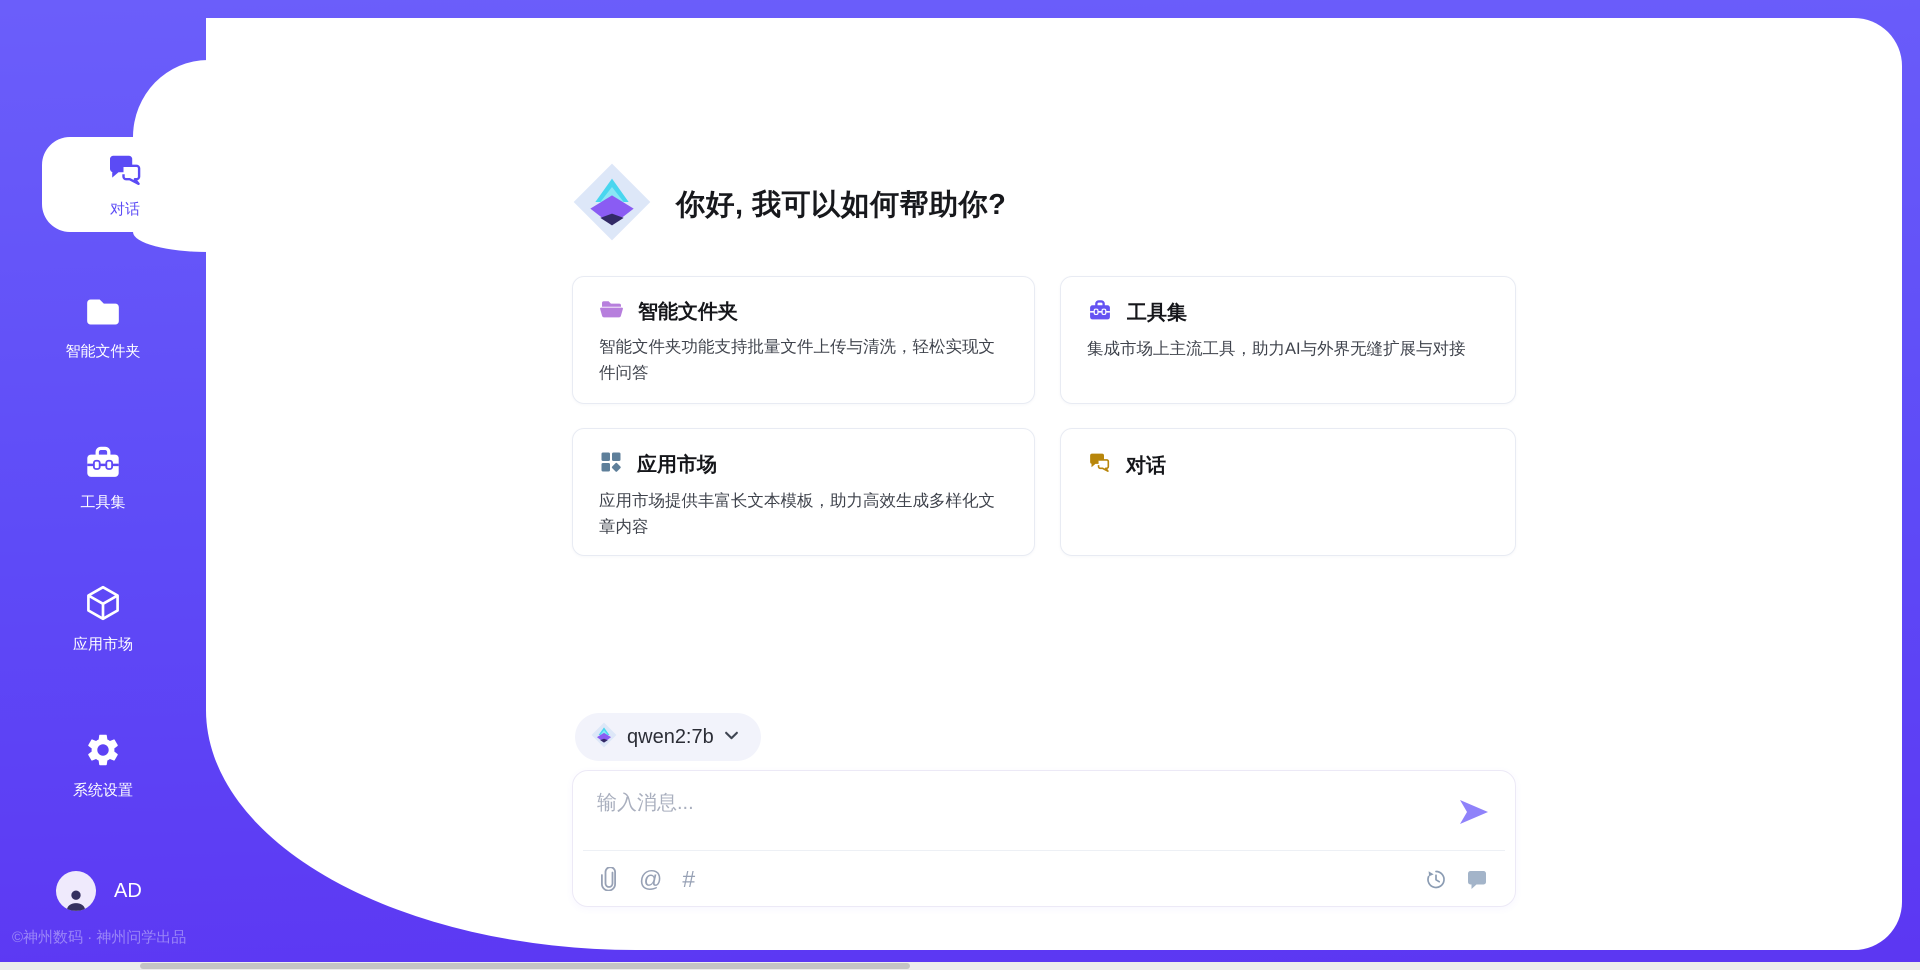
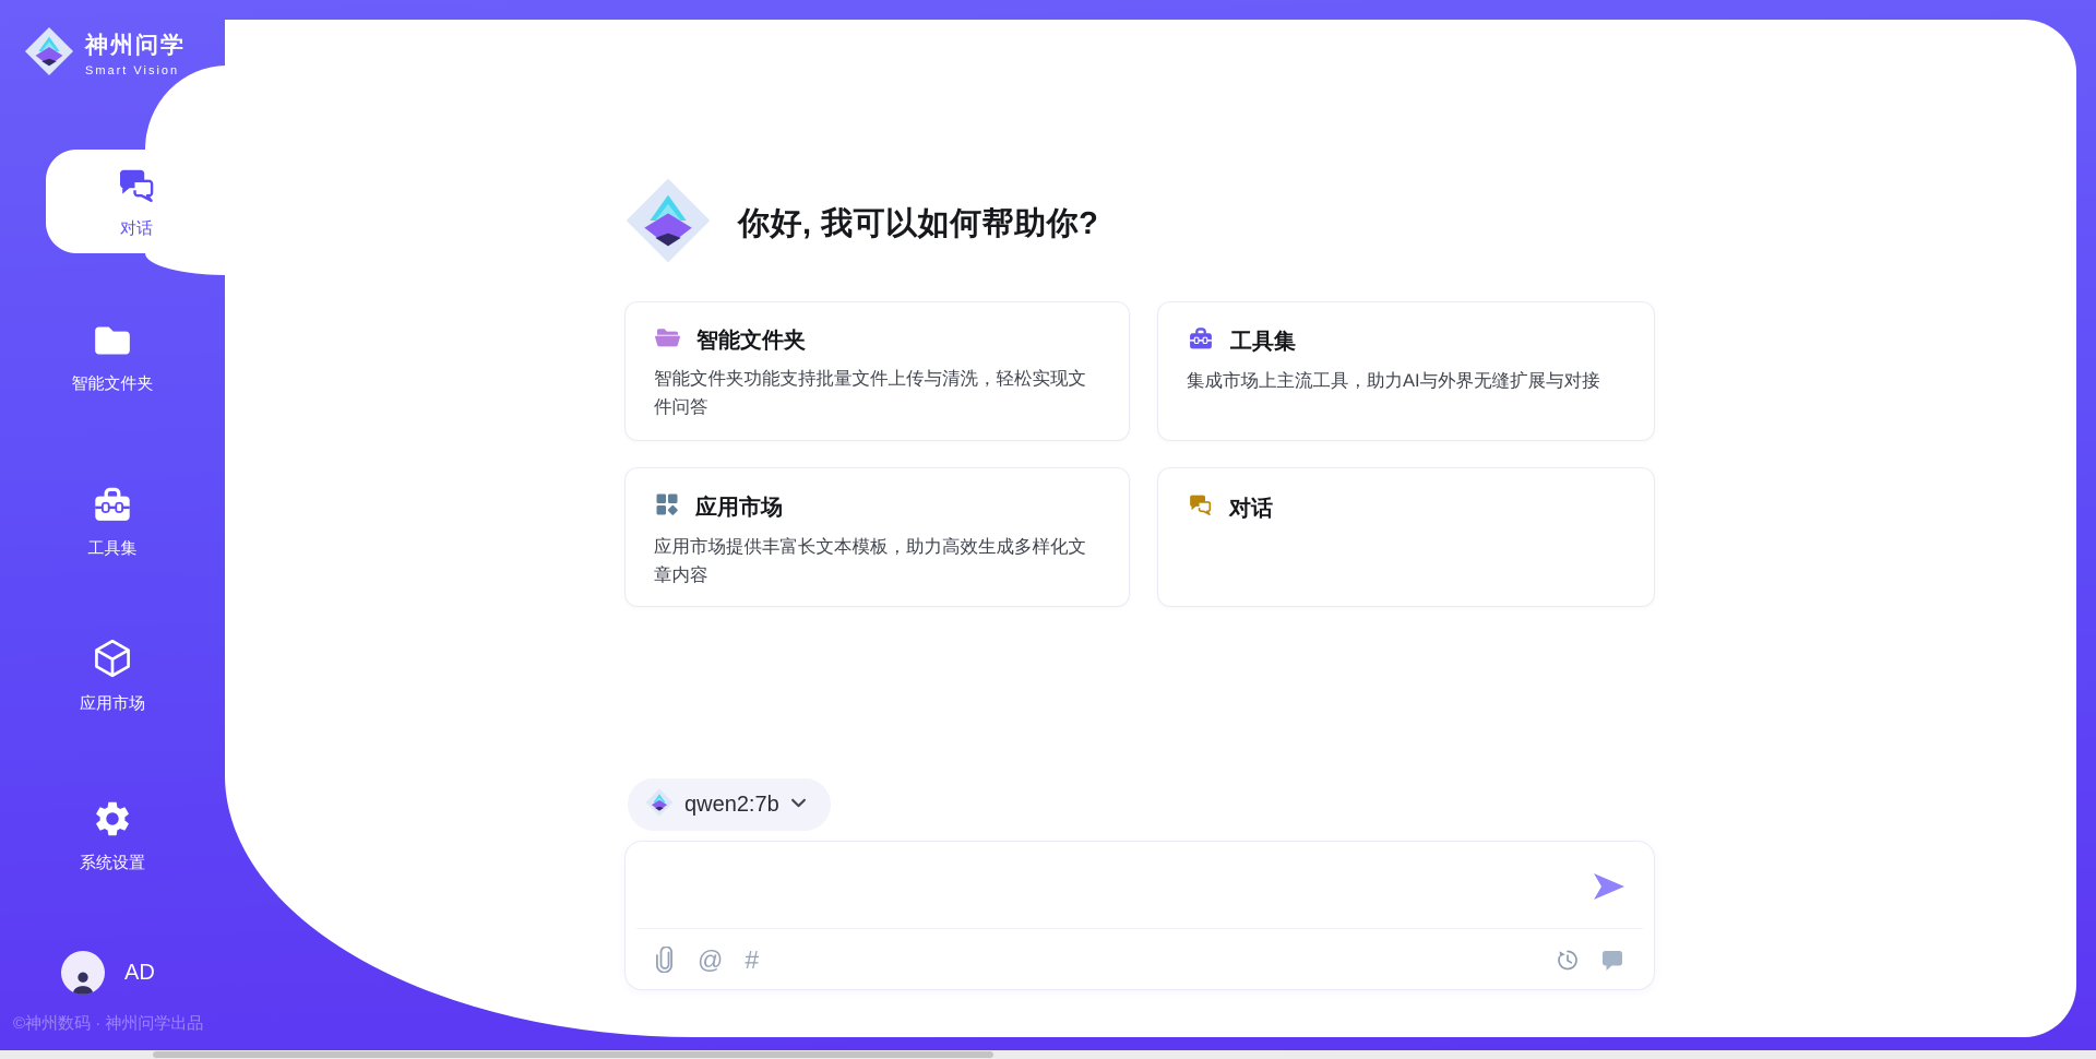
+ 神州问学
+ Smart Vision
  对话
  智能文件夹
  工具集
  应用市场
  系统设置
  AD
  ©神州数码 · 神州问学出品
  你好, 我可以如何帮助你?
  智能文件夹
  智能文件夹功能支持批量文件上传与清洗，轻松实现文件问答
  工具集
  集成市场上主流工具，助力AI与外界无缝扩展与对接
  应用市场
  应用市场提供丰富长文本模板，助力高效生成多样化文章内容
  对话
  qwen2:7b
- 输入消息...
  @
  #
